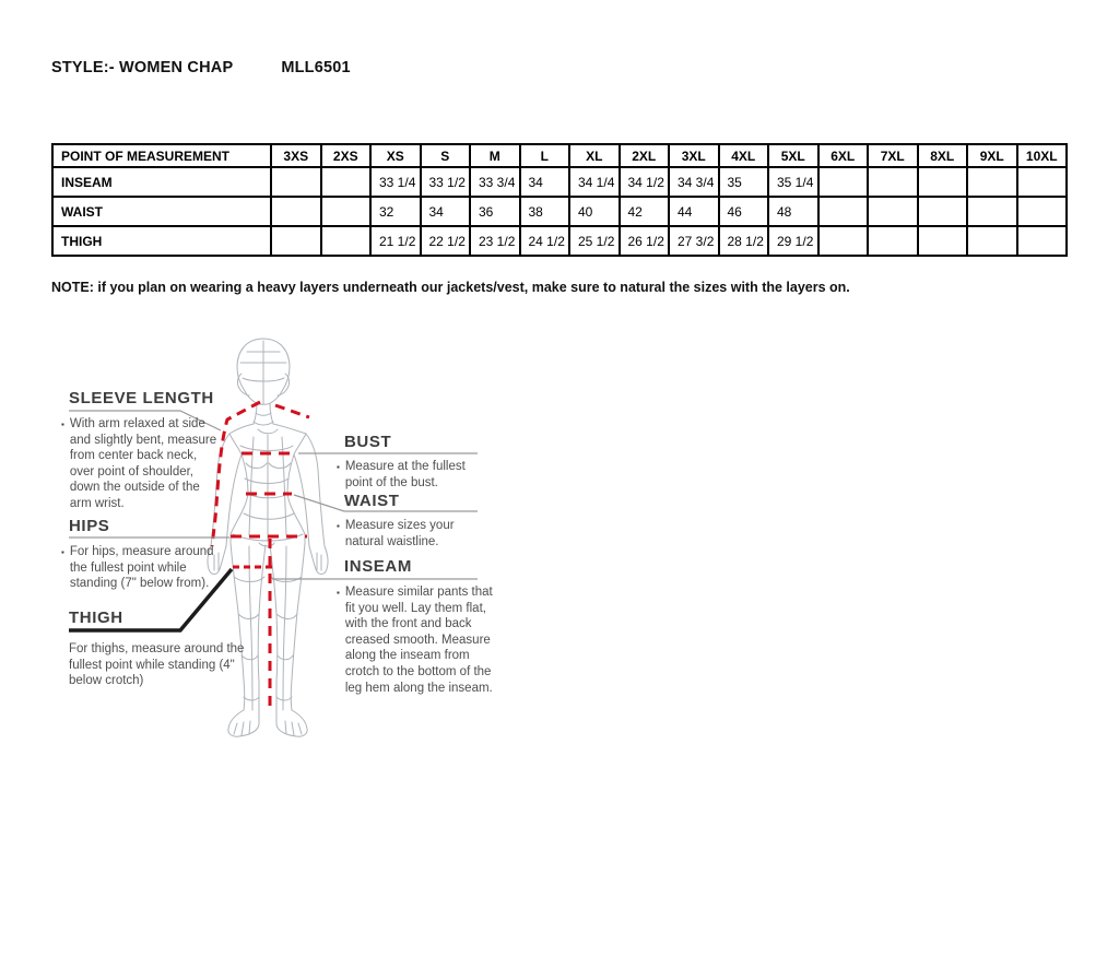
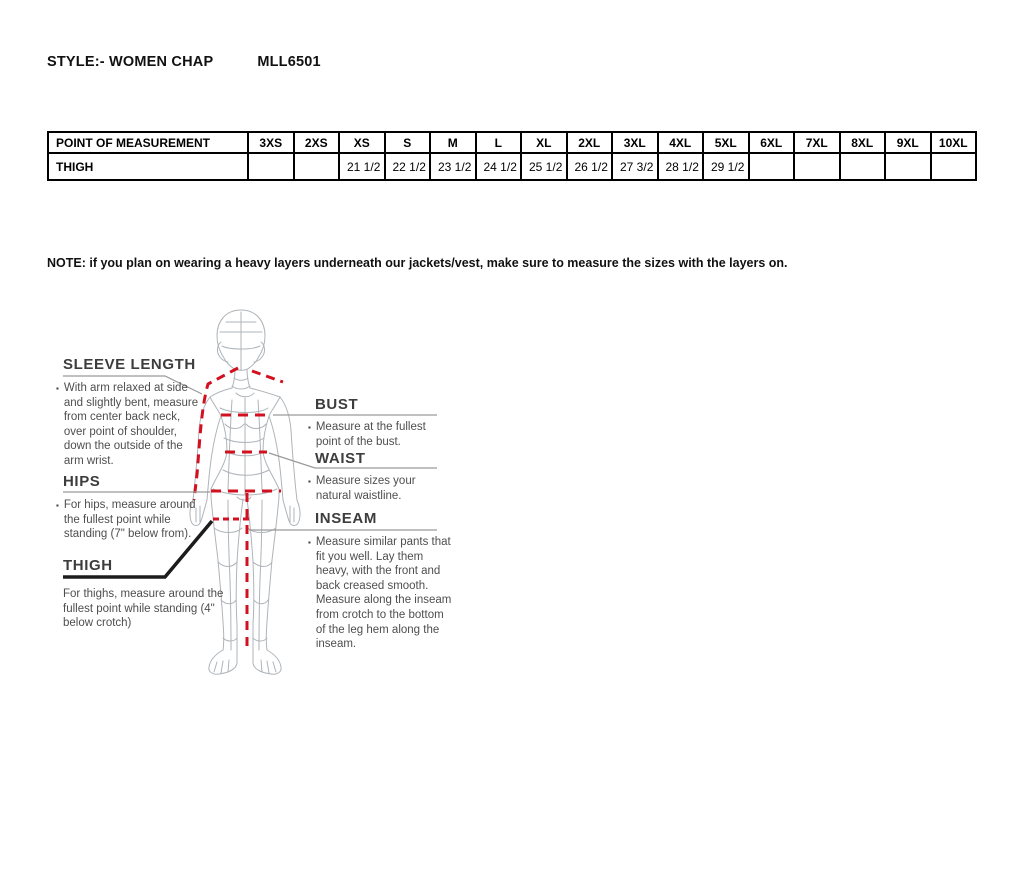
  STYLE:- WOMEN CHAP MLL6501
  POINT OF MEASUREMENT	3XS	2XS	XS	S	M	L	XL	2XL	3XL	4XL	5XL	6XL	7XL	8XL	9XL	10XL
- INSEAM			33 1/4	33 1/2	33 3/4	34	34 1/4	34 1/2	34 3/4	35	35 1/4
- WAIST			32	34	36	38	40	42	44	46	48
  THIGH			21 1/2	22 1/2	23 1/2	24 1/2	25 1/2	26 1/2	27 3/2	28 1/2	29 1/2
- NOTE: if you plan on wearing a heavy layers underneath our jackets/vest, make sure to natural the sizes with the layers on.
+ NOTE: if you plan on wearing a heavy layers underneath our jackets/vest, make sure to measure the sizes with the layers on.
  SLEEVE LENGTH
  ▪
  With arm relaxed at side and slightly bent, measure from center back neck, over point of shoulder, down the outside of the arm wrist.
  HIPS
  ▪
  For hips, measure around the fullest point while standing (7" below from).
  THIGH
  For thighs, measure around the fullest point while standing (4" below crotch)
  BUST
  ▪
  Measure at the fullest point of the bust.
  WAIST
  ▪
  Measure sizes your natural waistline.
  INSEAM
  ▪
- Measure similar pants that fit you well. Lay them flat, with the front and back creased smooth. Measure along the inseam from crotch to the bottom of the leg hem along the inseam.
+ Measure similar pants that fit you well. Lay them heavy, with the front and back creased smooth. Measure along the inseam from crotch to the bottom of the leg hem along the inseam.
